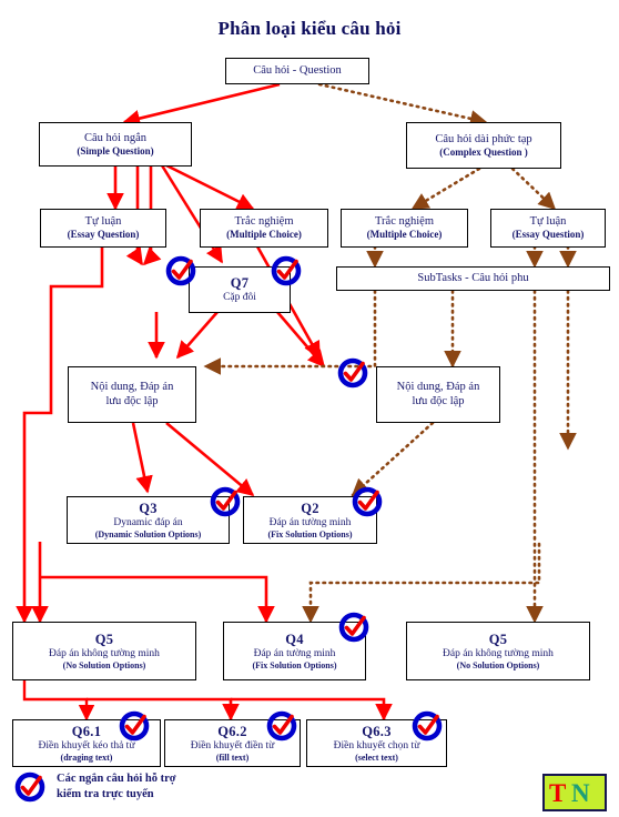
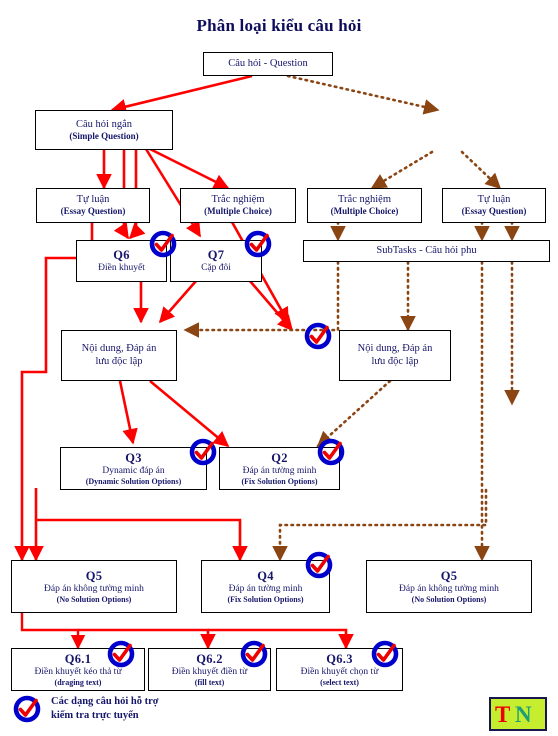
  Phân loại kiểu câu hỏi
  Câu hỏi - Question
  Câu hỏi ngắn
  (Simple Question)
- Câu hỏi dài phức tạp
- (Complex Question )
  Tự luận
  (Essay Question)
  Trắc nghiệm
  (Multiple Choice)
  Trắc nghiệm
  (Multiple Choice)
  Tự luận
  (Essay Question)
+ Q6
+ Điền khuyết
  Q7
  Cặp đôi
  SubTasks - Câu hỏi phu
  Nội dung, Đáp án
  lưu độc lập
  Nội dung, Đáp án
  lưu độc lập
  Q3
  Dynamic đáp án
  (Dynamic Solution Options)
  Q2
  Đáp án tường minh
  (Fix Solution Options)
  Q5
  Đáp án không tường minh
  (No Solution Options)
  Q4
  Đáp án tường minh
  (Fix Solution Options)
  Q5
  Đáp án không tường minh
  (No Solution Options)
  Q6.1
  Điền khuyết kéo thả từ
  (draging text)
  Q6.2
  Điền khuyết điền từ
  (fill text)
  Q6.3
  Điền khuyết chọn từ
  (select text)
- Các ngắn câu hỏi hỗ trợ
+ Các dạng câu hỏi hỗ trợ
  kiểm tra trực tuyến
  T
  N
